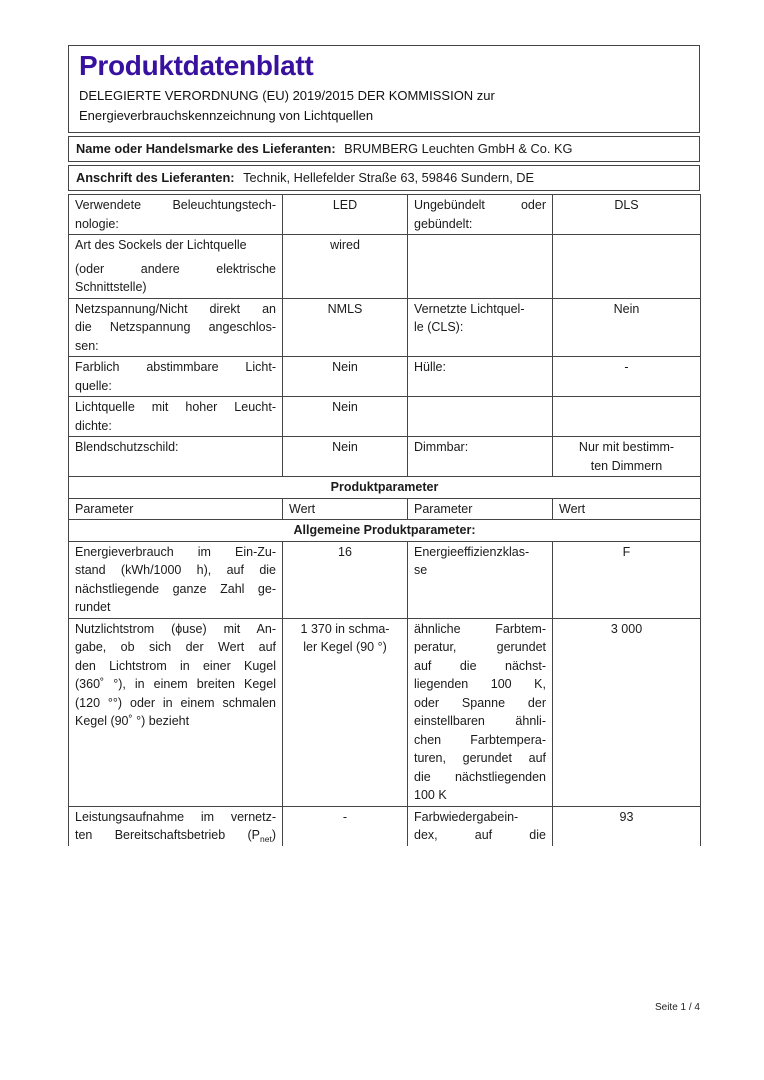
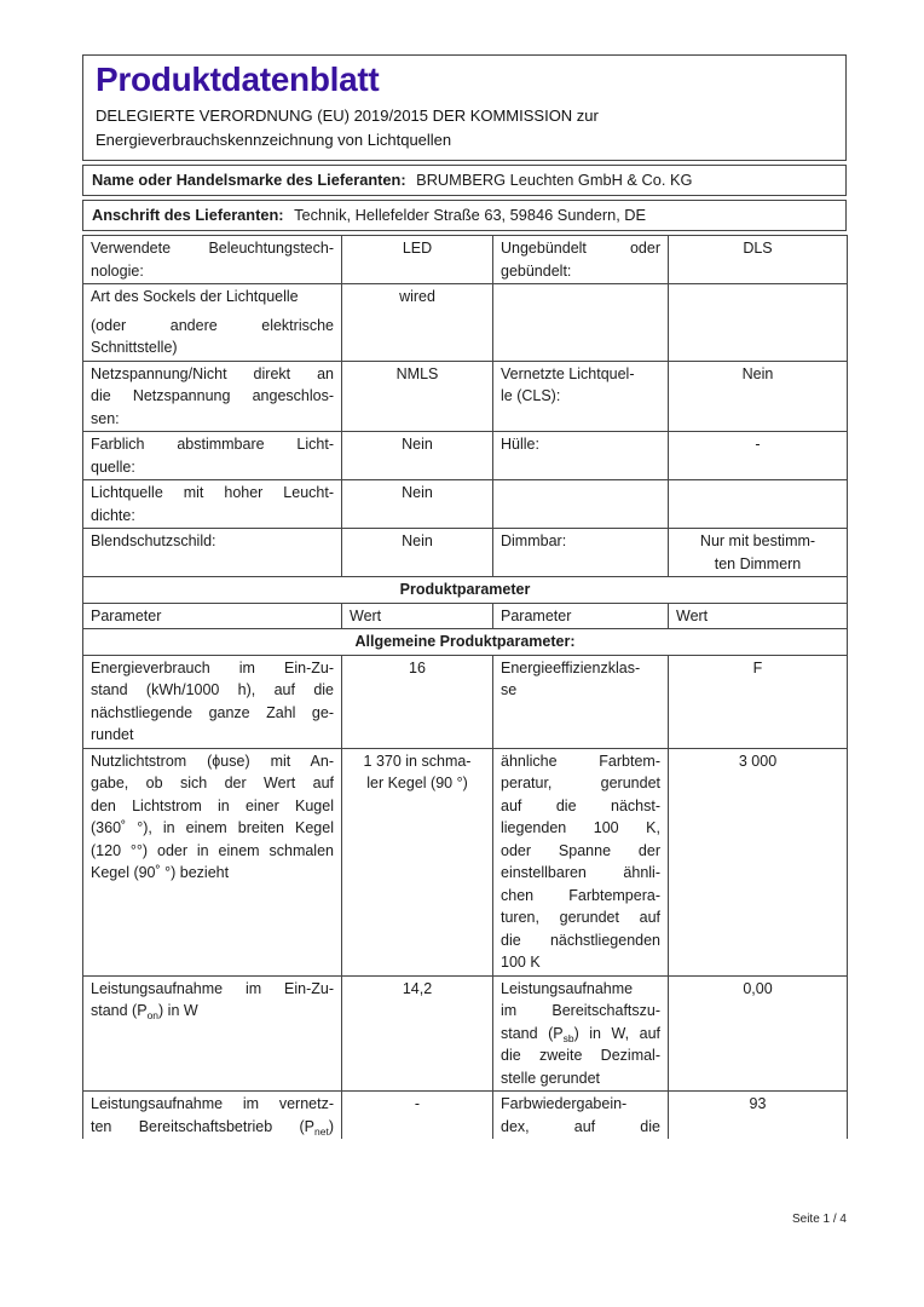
  Produktdatenblatt
  DELEGIERTE VERORDNUNG (EU) 2019/2015 DER KOMMISSION zur Energieverbrauchskennzeichnung von Lichtquellen
  Name oder Handelsmarke des Lieferanten: BRUMBERG Leuchten GmbH & Co. KG
  Anschrift des Lieferanten: Technik, Hellefelder Straße 63, 59846 Sundern, DE
  Verwendete Beleuchtungstech-nologie:	LED	Ungebündelt odergebündelt:	DLS
  Art des Sockels der Lichtquelle(oder andere elektrischeSchnittstelle)	wired
  Netzspannung/Nicht direkt andie Netzspannung angeschlos-sen:	NMLS	Vernetzte Lichtquel-le (CLS):	Nein
  Farblich abstimmbare Licht-quelle:	Nein	Hülle:	-
  Lichtquelle mit hoher Leucht-dichte:	Nein
  Blendschutzschild:	Nein	Dimmbar:	Nur mit bestimm-ten Dimmern
  Produktparameter
  Parameter	Wert	Parameter	Wert
  Allgemeine Produktparameter:
  Energieverbrauch im Ein-Zu-stand (kWh/1000 h), auf dienächstliegende ganze Zahl ge-rundet	16	Energieeffizienzklas-se	F
  Nutzlichtstrom (ϕuse) mit An-gabe, ob sich der Wert aufden Lichtstrom in einer Kugel(360˚ °), in einem breiten Kegel(120 °°) oder in einem schmalenKegel (90˚ °) bezieht	1 370 in schma-ler Kegel (90 °)	ähnliche Farbtem-peratur, gerundetauf die nächst-liegenden 100 K,oder Spanne dereinstellbaren ähnli-chen Farbtempera-turen, gerundet aufdie nächstliegenden100 K	3 000
+ Leistungsaufnahme im Ein-Zu-stand (Pon) in W	14,2	Leistungsaufnahmeim Bereitschaftszu-stand (Psb) in W, aufdie zweite Dezimal-stelle gerundet	0,00
  Leistungsaufnahme im vernetz-ten Bereitschaftsbetrieb (Pnet)	-	Farbwiedergabein-dex, auf die	93
  Seite 1 / 4
